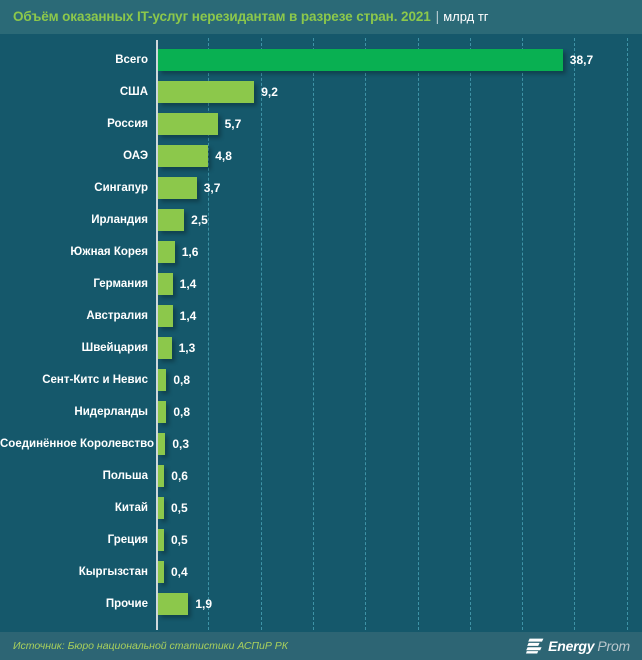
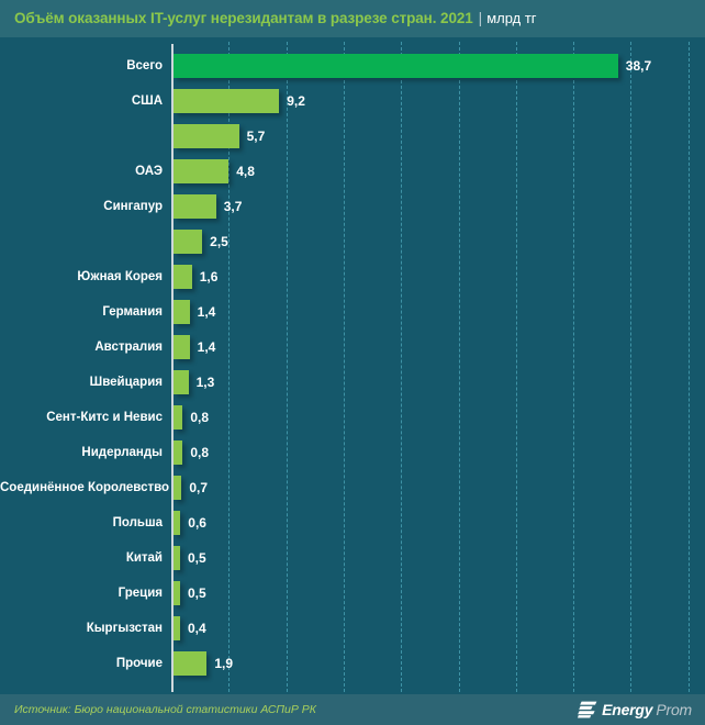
  Объём оказанных IT-услуг нерезидантам в разрезе стран. 2021 | млрд тг
  Всего
  38,7
  США
  9,2
- Россия
  5,7
  ОАЭ
  4,8
  Сингапур
  3,7
- Ирландия
  2,5
  Южная Корея
  1,6
  Германия
  1,4
  Австралия
  1,4
  Швейцария
  1,3
  Сент-Китс и Невис
  0,8
  Нидерланды
  0,8
  Соединённое Королевство
- 0,3
+ 0,7
  Польша
  0,6
  Китай
  0,5
  Греция
  0,5
  Кыргызстан
  0,4
  Прочие
  1,9
  Источник: Бюро национальной статистики АСПиР РК
  Energy
  Prom
